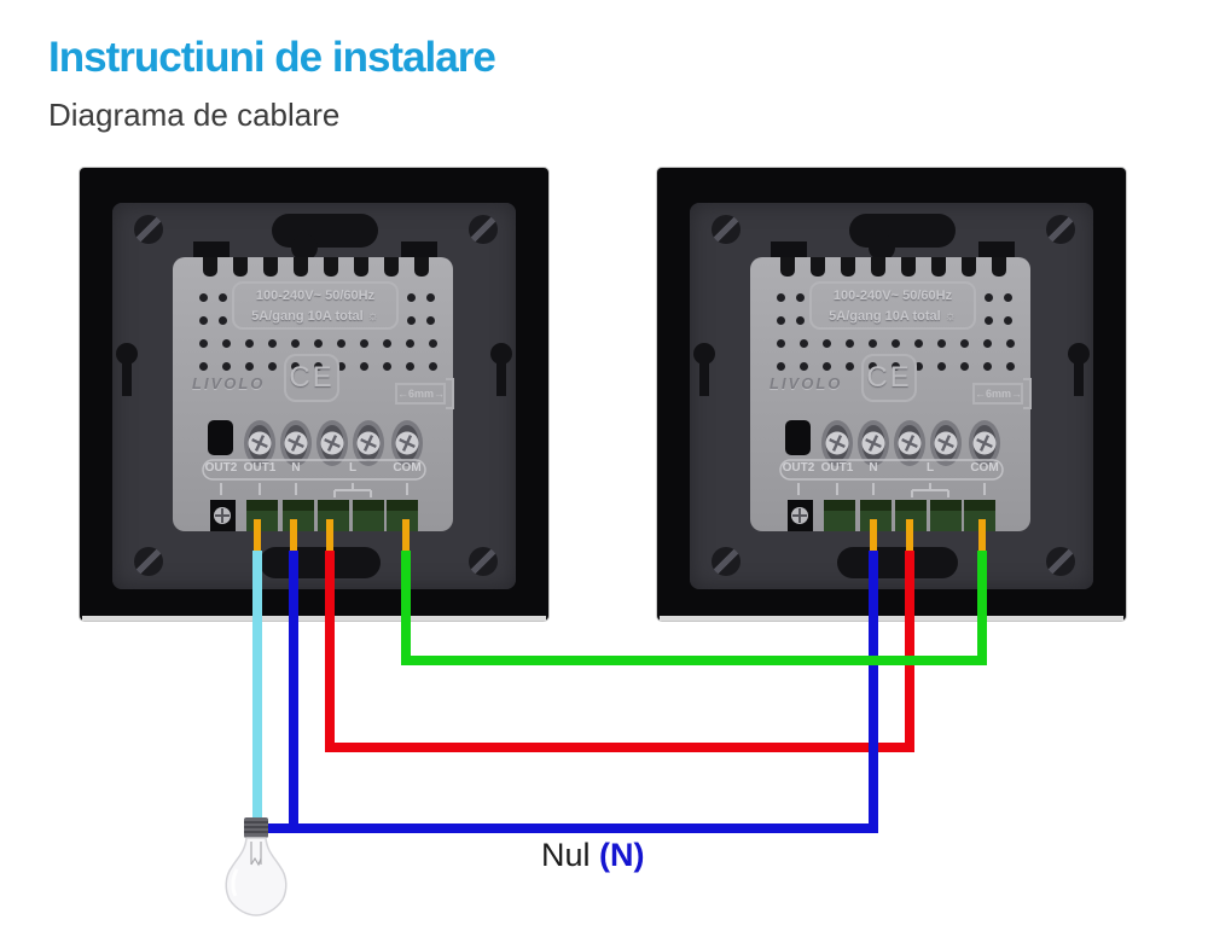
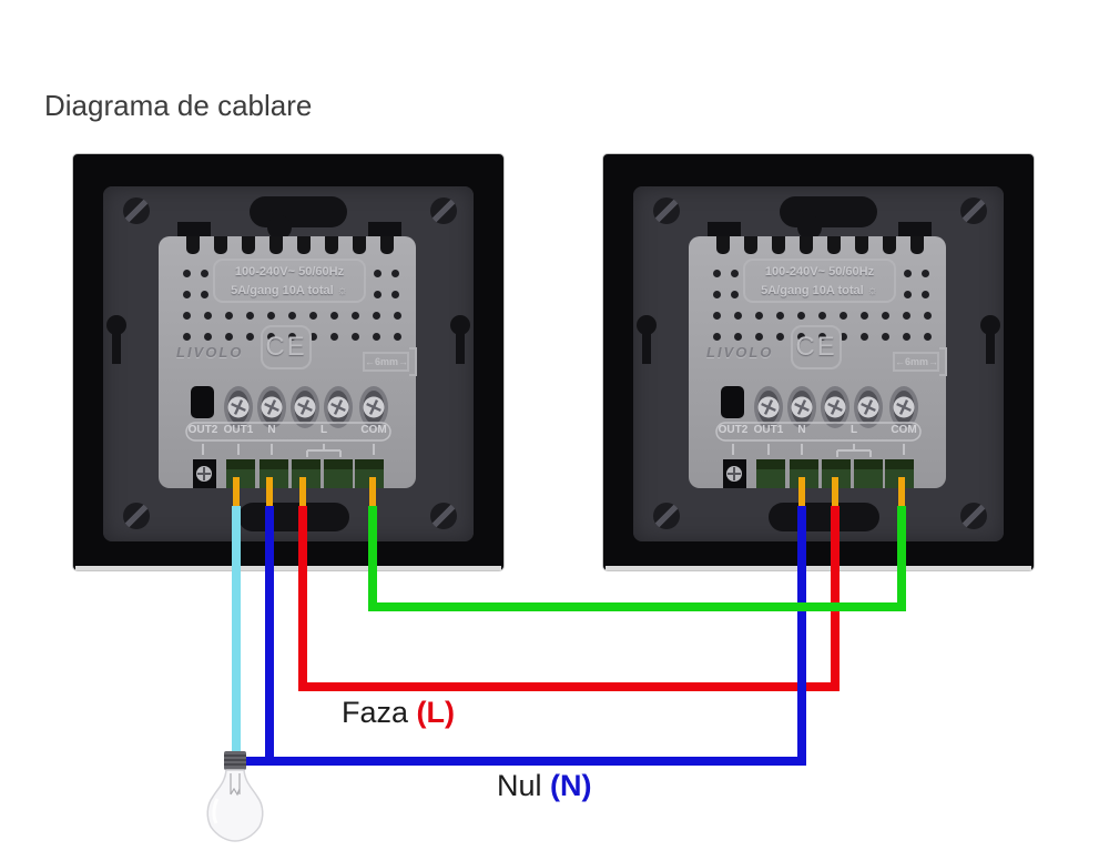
- Instructiuni de instalare
  Diagrama de cablare
  100-240V~ 50/60Hz
  5A/gang 10A total ☼
  LIVOLO
  CE
  ←6mm→
  OUT2
  OUT1
  N
  L
  COM
  100-240V~ 50/60Hz
  5A/gang 10A total ☼
  LIVOLO
  CE
  ←6mm→
  OUT2
  OUT1
  N
  L
  COM
+ Faza (L)
  Nul (N)
